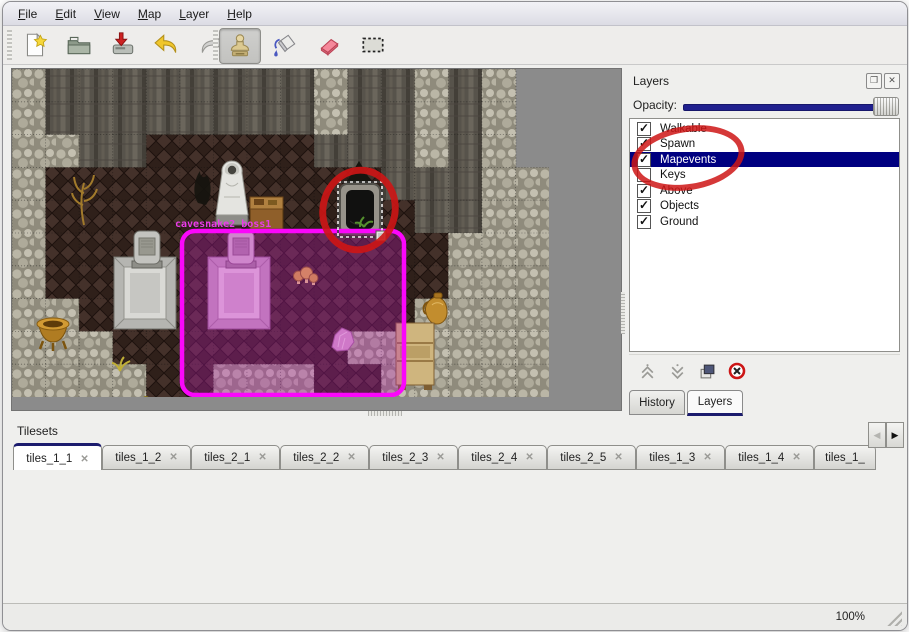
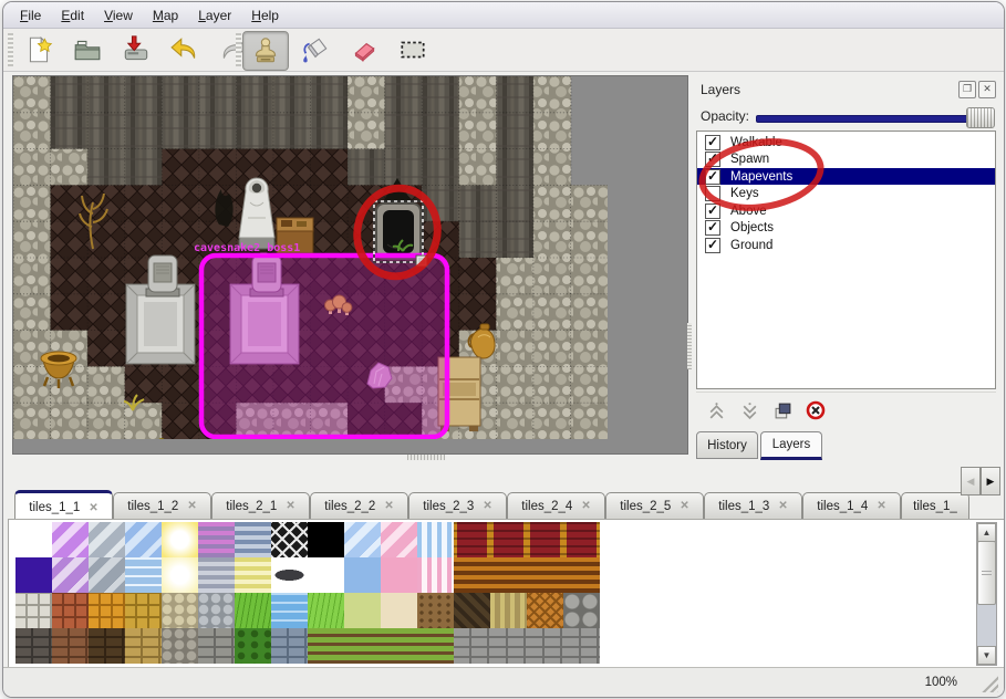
  File
  Edit
  View
  Map
  Layer
  Help
  cavesnake2_boss1
  Layers
  ❐
  ✕
  Opacity:
  ✓
  Walkable
  ✓
  Spawn
  ✓
  Mapevents
  Keys
  ✓
  Above
  ✓
  Objects
  ✓
  Ground
  History
  Layers
- Tilesets
  tiles_1_1
  ✕
  tiles_1_2
  ✕
  tiles_2_1
  ✕
  tiles_2_2
  ✕
  tiles_2_3
  ✕
  tiles_2_4
  ✕
  tiles_2_5
  ✕
  tiles_1_3
  ✕
  tiles_1_4
  ✕
  tiles_1_
  ◀
  ▶
+ ▲
+ ▼
  100%
